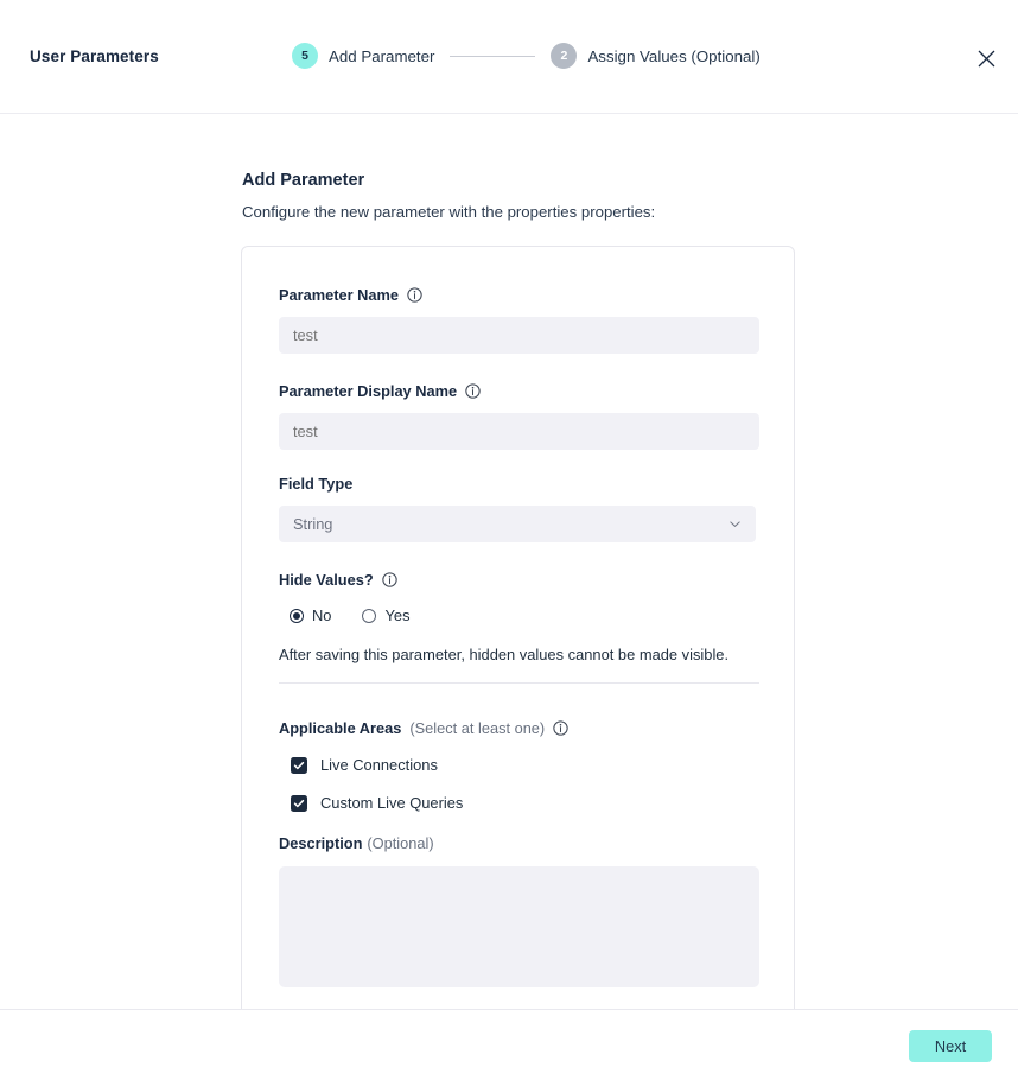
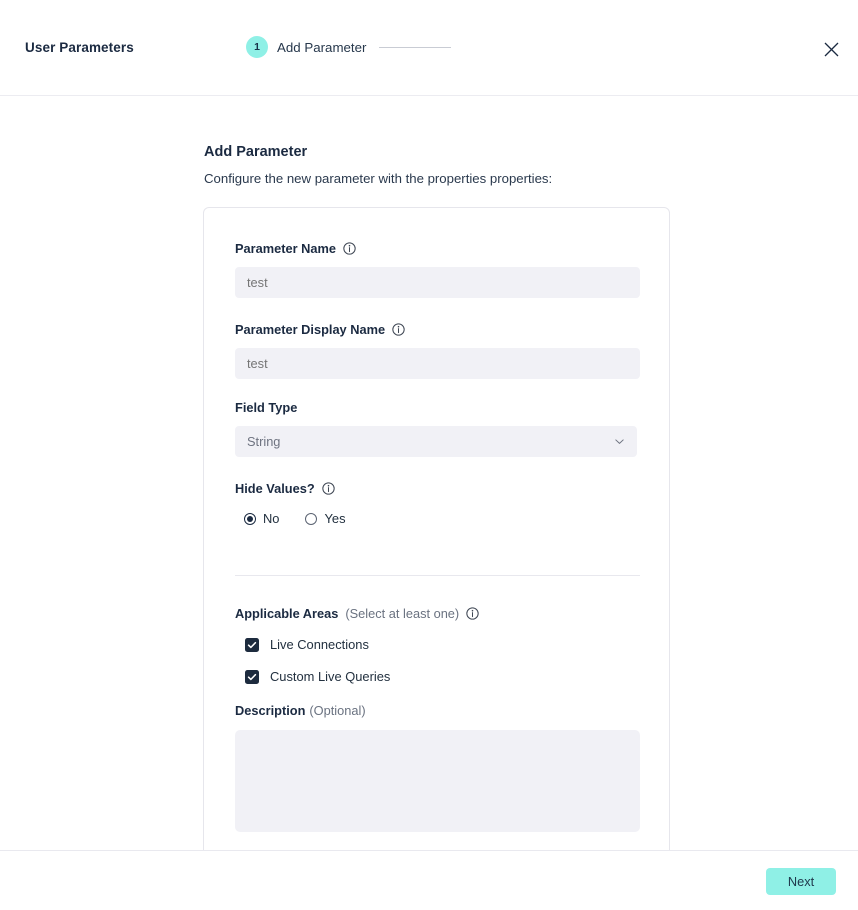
  User Parameters
- 5
+ 1
  Add Parameter
- 2
- Assign Values (Optional)
  Add Parameter
  Configure the new parameter with the properties properties:
  Parameter Name
  test
  Parameter Display Name
  test
  Field Type
  String
  Hide Values?
  No
  Yes
- After saving this parameter, hidden values cannot be made visible.
  Applicable Areas
  (Select at least one)
  Live Connections
  Custom Live Queries
  Description
  (Optional)
  Next
